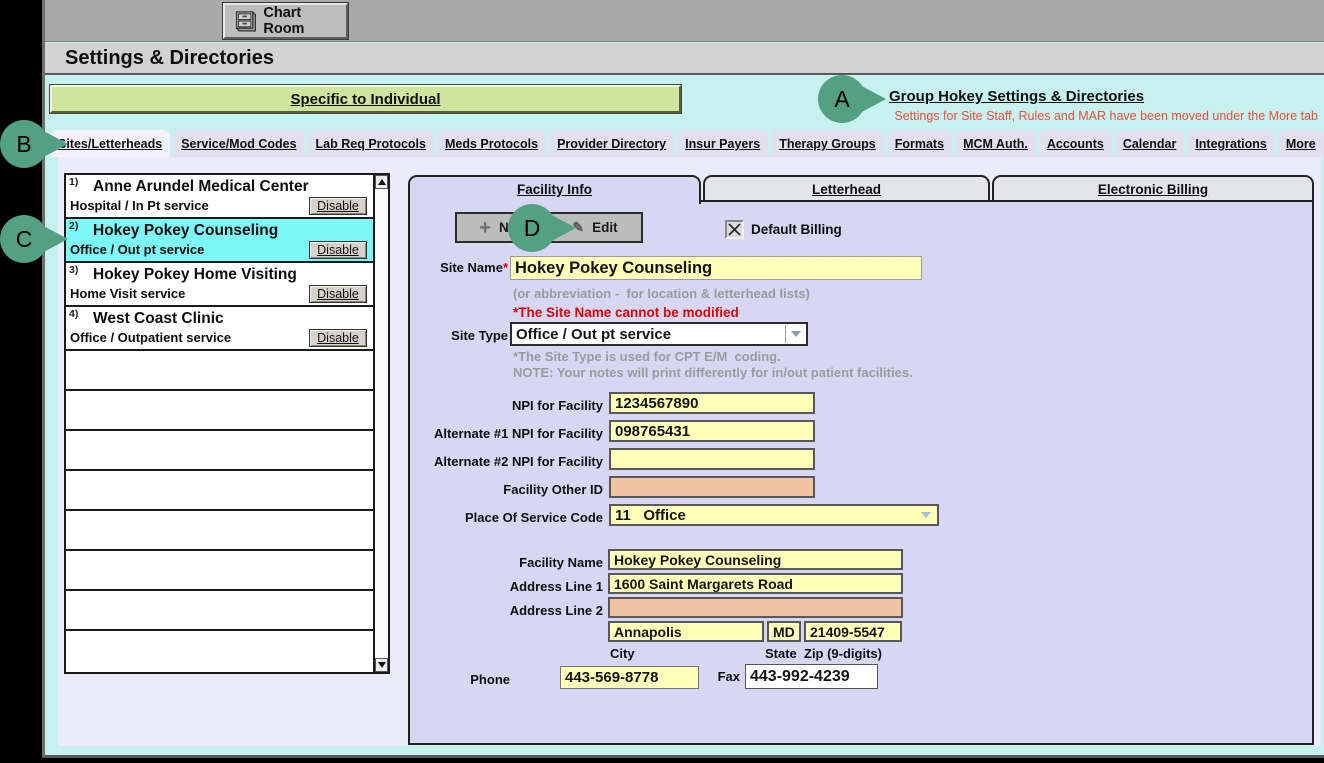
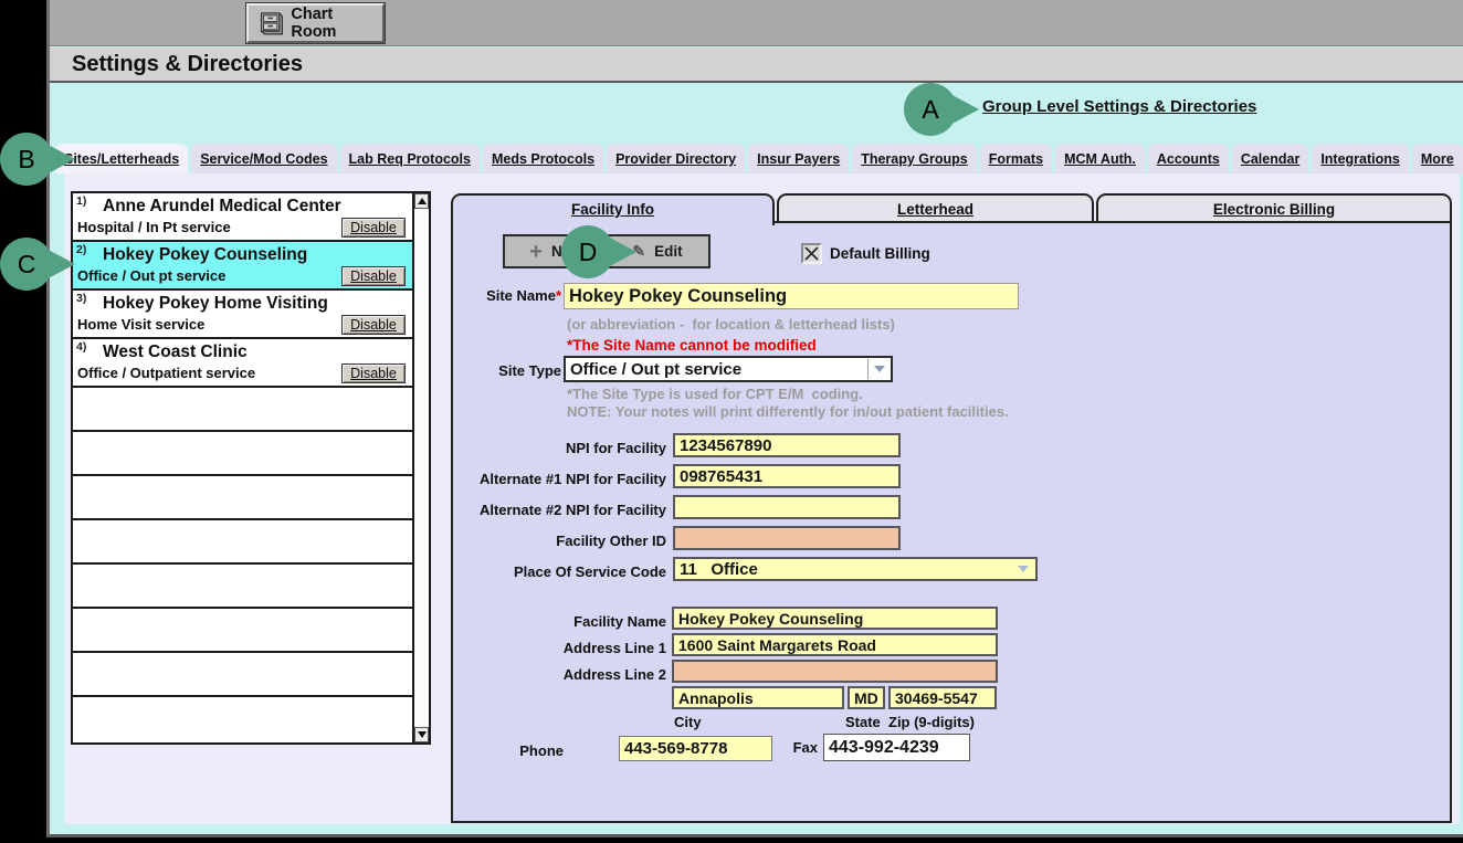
  Chart Room
  Settings & Directories
- Specific to Individual
- Group Hokey Settings & Directories
+ Group Level Settings & Directories
- Settings for Site Staff, Rules and MAR have been moved under the More tab
  ites/Letterheads
  Service/Mod Codes
  Lab Req Protocols
  Meds Protocols
  Provider Directory
  Insur Payers
  Therapy Groups
  Formats
  MCM Auth.
  Accounts
  Calendar
  Integrations
  More
  1)
  Anne Arundel Medical Center
  Hospital / In Pt service
  Disable
  2)
  Hokey Pokey Counseling
  Office / Out pt service
  Disable
  3)
  Hokey Pokey Home Visiting
  Home Visit service
  Disable
  4)
  West Coast Clinic
  Office / Outpatient service
  Disable
  Facility Info
  Letterhead
  Electronic Billing
  +
  ✎
  Edit
  Default Billing
  Site Name*
  Hokey Pokey Counseling
  (or abbreviation - for location & letterhead lists)
  *The Site Name cannot be modified
  Site Type
  Office / Out pt service
  *The Site Type is used for CPT E/M coding.
  NOTE: Your notes will print differently for in/out patient facilities.
  NPI for Facility
  1234567890
  Alternate #1 NPI for Facility
  098765431
  Alternate #2 NPI for Facility
  Facility Other ID
  Place Of Service Code
  11 Office
  Facility Name
  Hokey Pokey Counseling
  Address Line 1
  1600 Saint Margarets Road
  Address Line 2
  Annapolis
  MD
- 21409-5547
+ 30469-5547
  City
  State
  Zip (9-digits)
  Phone
  443-569-8778
  Fax
  443-992-4239
  A
  B
  C
  D
